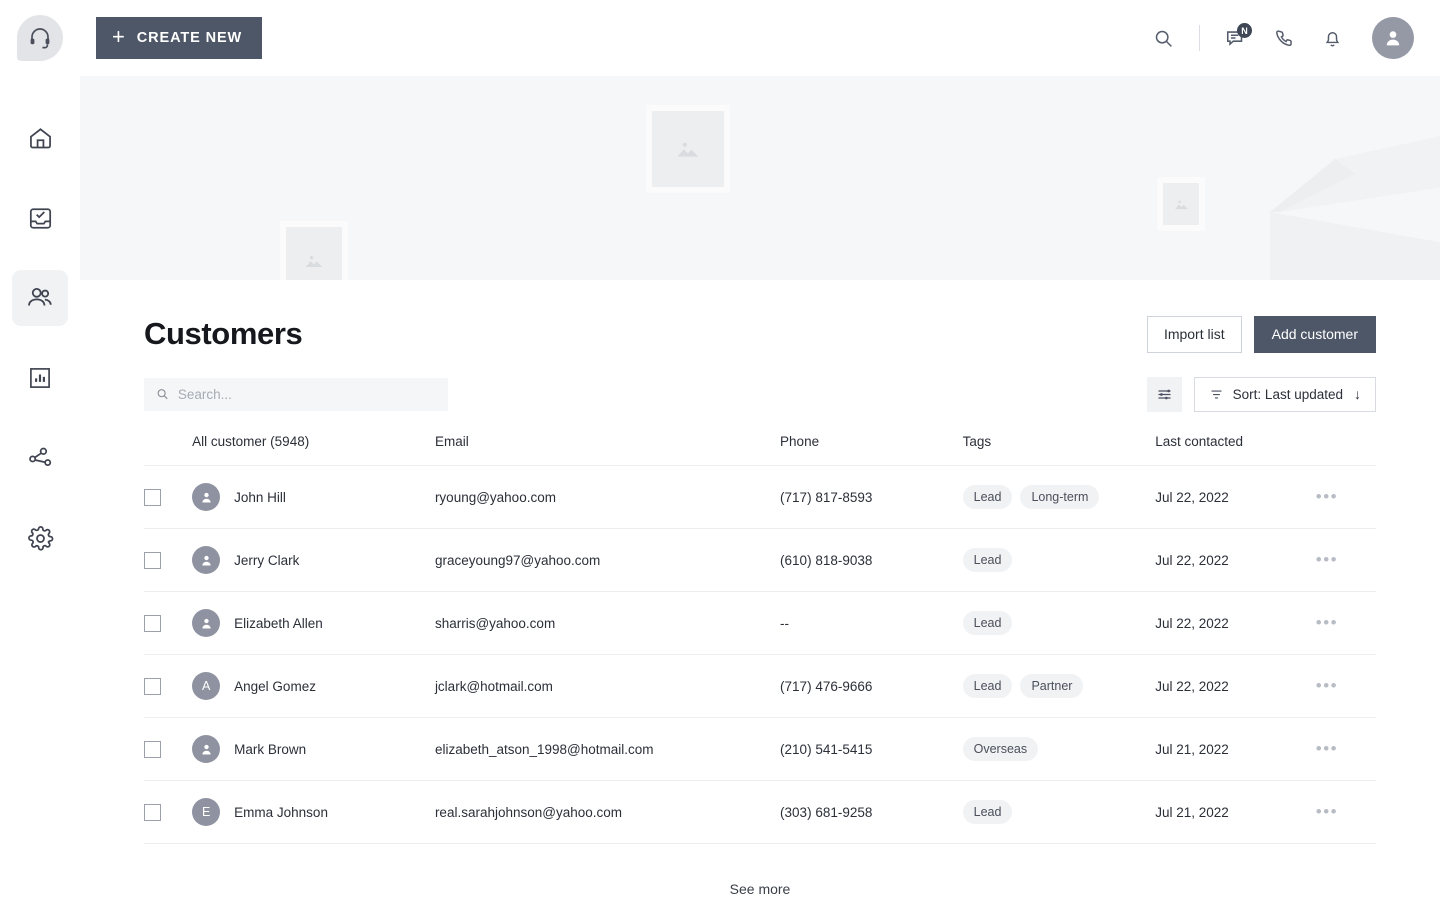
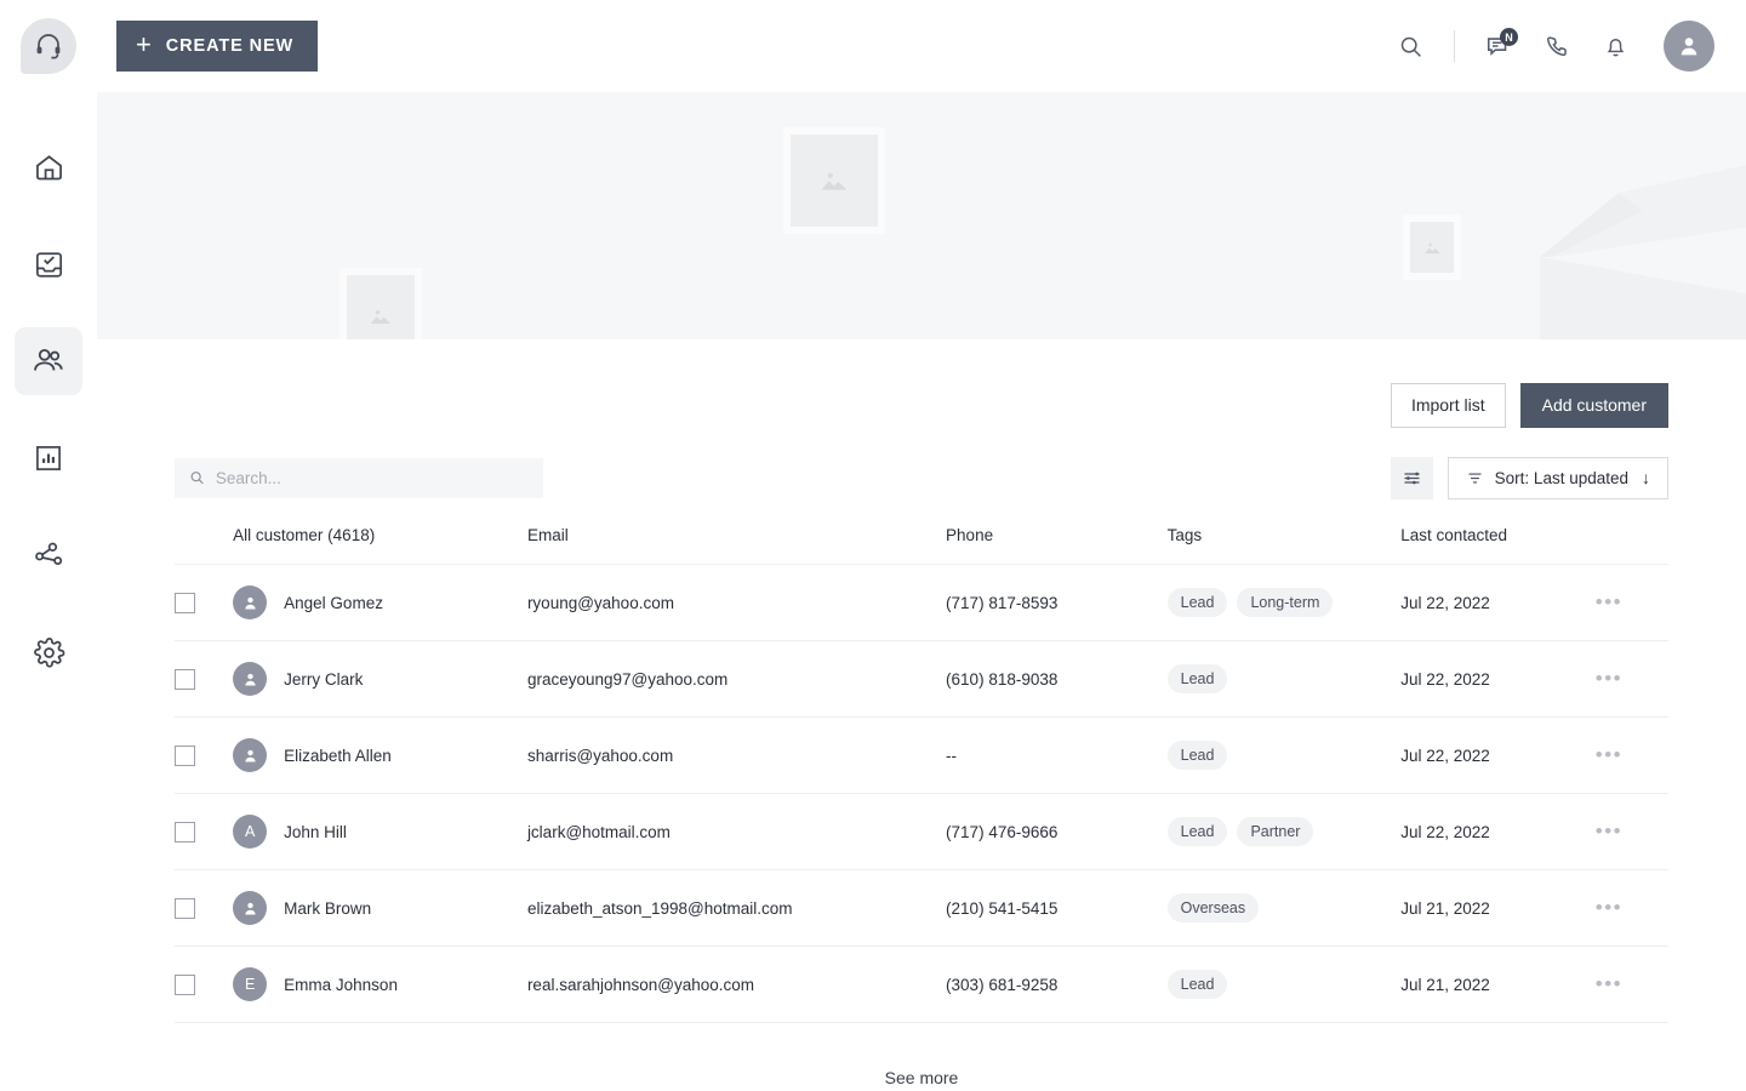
  +
  CREATE NEW
  N
- Customers
  Import list
  Add customer
  Search...
  Sort: Last updated
  ↓
- 	All customer (5948)	Email	Phone	Tags	Last contacted
+ 	All customer (4618)	Email	Phone	Tags	Last contacted
- 	John Hill	ryoung@yahoo.com	(717) 817-8593	Lead Long-term	Jul 22, 2022	•••
+ 	Angel Gomez	ryoung@yahoo.com	(717) 817-8593	Lead Long-term	Jul 22, 2022	•••
  	Jerry Clark	graceyoung97@yahoo.com	(610) 818-9038	Lead	Jul 22, 2022	•••
  	Elizabeth Allen	sharris@yahoo.com	--	Lead	Jul 22, 2022	•••
- 	A Angel Gomez	jclark@hotmail.com	(717) 476-9666	Lead Partner	Jul 22, 2022	•••
+ 	A John Hill	jclark@hotmail.com	(717) 476-9666	Lead Partner	Jul 22, 2022	•••
  	Mark Brown	elizabeth_atson_1998@hotmail.com	(210) 541-5415	Overseas	Jul 21, 2022	•••
  	E Emma Johnson	real.sarahjohnson@yahoo.com	(303) 681-9258	Lead	Jul 21, 2022	•••
  See more
